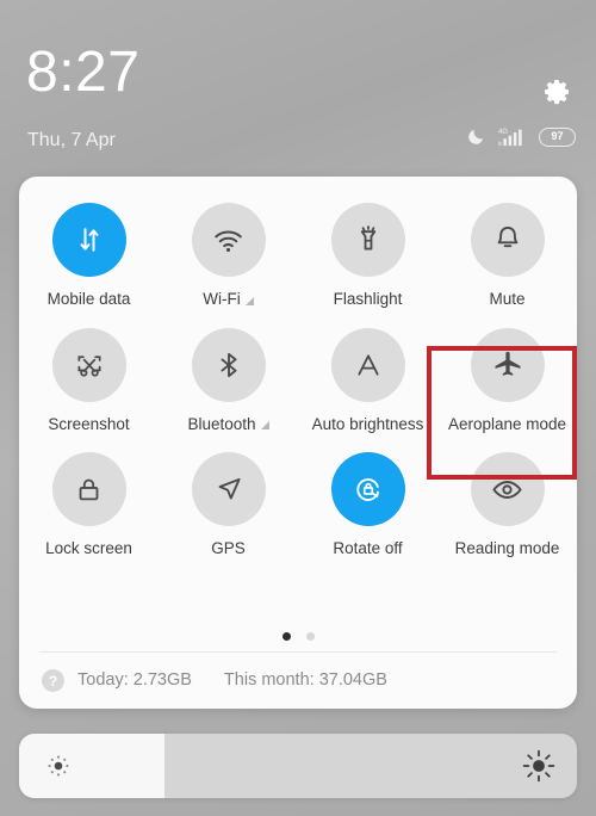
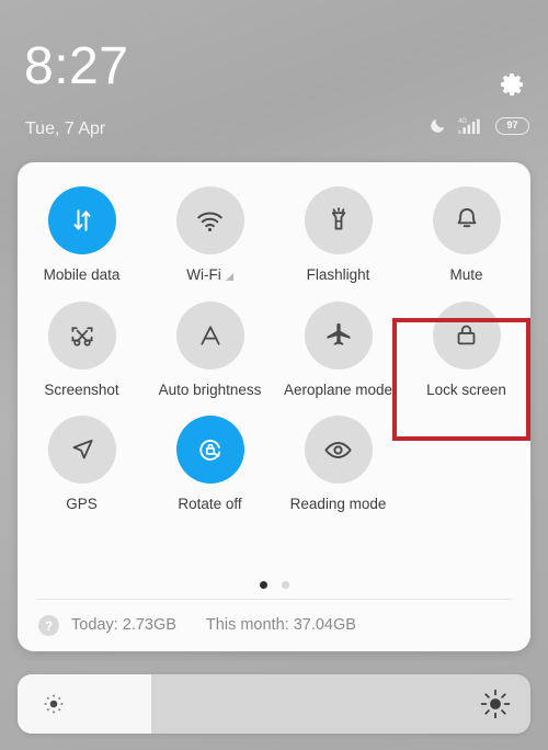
  8:27
- Thu, 7 Apr
+ Tue, 7 Apr
  97
  Mobile data
  Wi-Fi
  Flashlight
  Mute
  Screenshot
- Bluetooth
  Auto brightness
  Aeroplane mode
  Lock screen
  GPS
  Rotate off
  Reading mode
  ?
  Today: 2.73GB
  This month: 37.04GB
